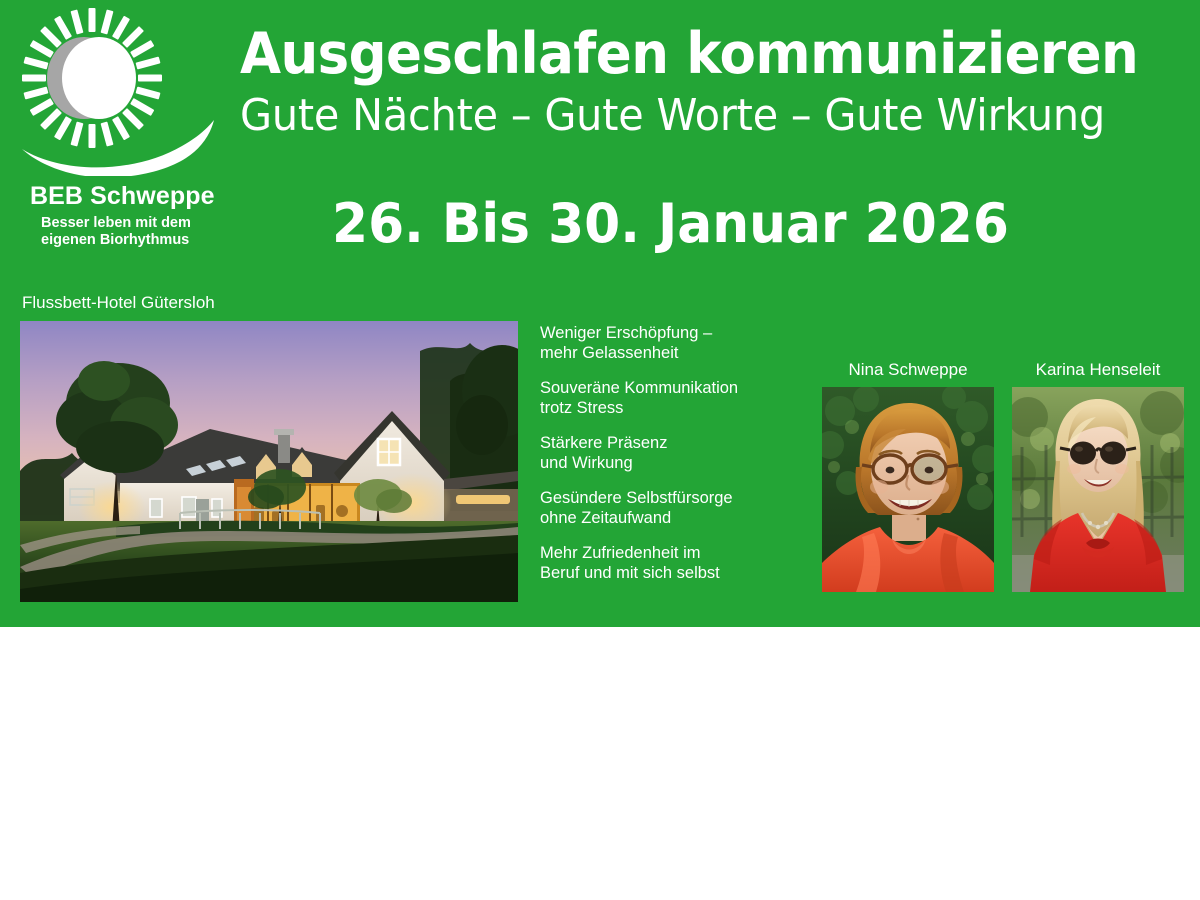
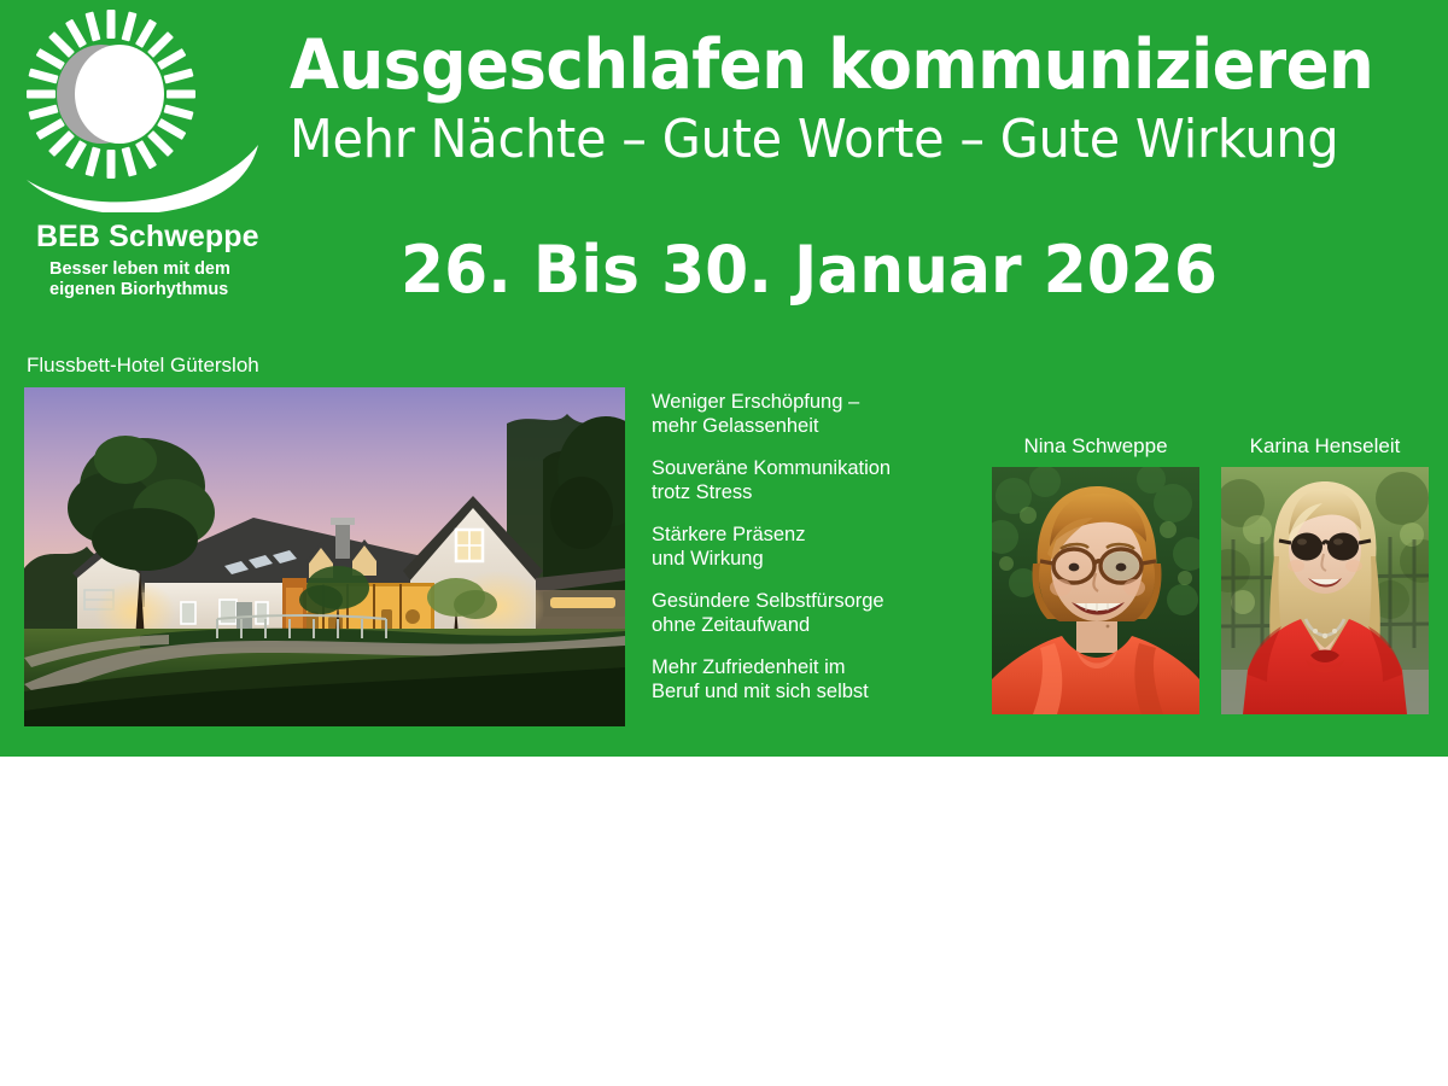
  BEB Schweppe
  Besser leben mit dem
  eigenen Biorhythmus
  Ausgeschlafen kommunizieren
- Gute Nächte – Gute Worte – Gute Wirkung
+ Mehr Nächte – Gute Worte – Gute Wirkung
  26. Bis 30. Januar 2026
  Flussbett-Hotel Gütersloh
  Weniger Erschöpfung –
  mehr Gelassenheit
  Souveräne Kommunikation
  trotz Stress
  Stärkere Präsenz
  und Wirkung
  Gesündere Selbstfürsorge
  ohne Zeitaufwand
  Mehr Zufriedenheit im
  Beruf und mit sich selbst
  Nina Schweppe
  Karina Henseleit
